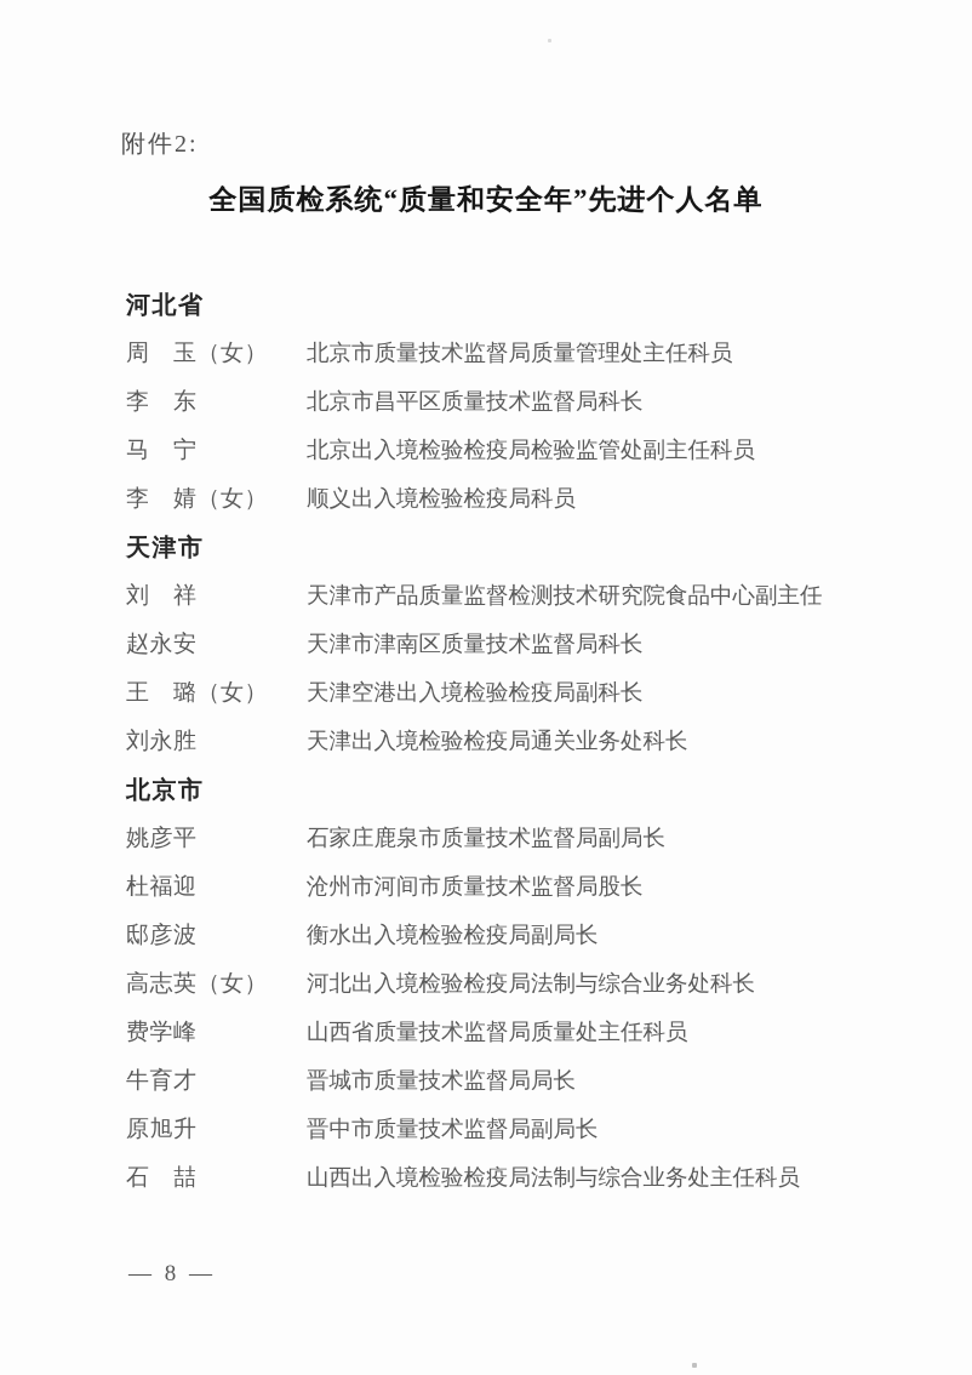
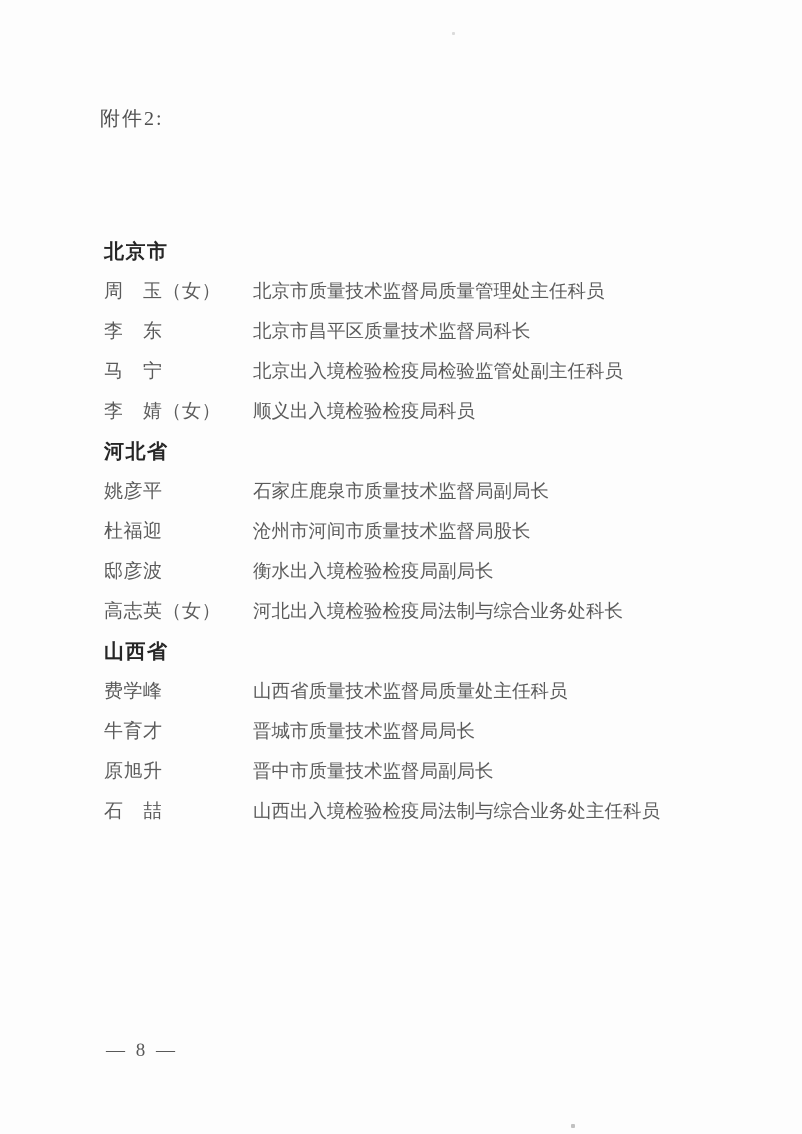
  附件2:
- 全国质检系统“质量和安全年”先进个人名单
- 河北省
+ 北京市
  周 玉（女）
  北京市质量技术监督局质量管理处主任科员
  李 东
  北京市昌平区质量技术监督局科长
  马 宁
  北京出入境检验检疫局检验监管处副主任科员
  李 婧（女）
  顺义出入境检验检疫局科员
- 天津市
- 刘 祥
- 天津市产品质量监督检测技术研究院食品中心副主任
- 赵永安
- 天津市津南区质量技术监督局科长
- 王 璐（女）
- 天津空港出入境检验检疫局副科长
- 刘永胜
- 天津出入境检验检疫局通关业务处科长
- 北京市
+ 河北省
  姚彦平
  石家庄鹿泉市质量技术监督局副局长
  杜福迎
  沧州市河间市质量技术监督局股长
  邸彦波
  衡水出入境检验检疫局副局长
  高志英（女）
  河北出入境检验检疫局法制与综合业务处科长
+ 山西省
  费学峰
  山西省质量技术监督局质量处主任科员
  牛育才
  晋城市质量技术监督局局长
  原旭升
  晋中市质量技术监督局副局长
  石 喆
  山西出入境检验检疫局法制与综合业务处主任科员
  — 8 —
